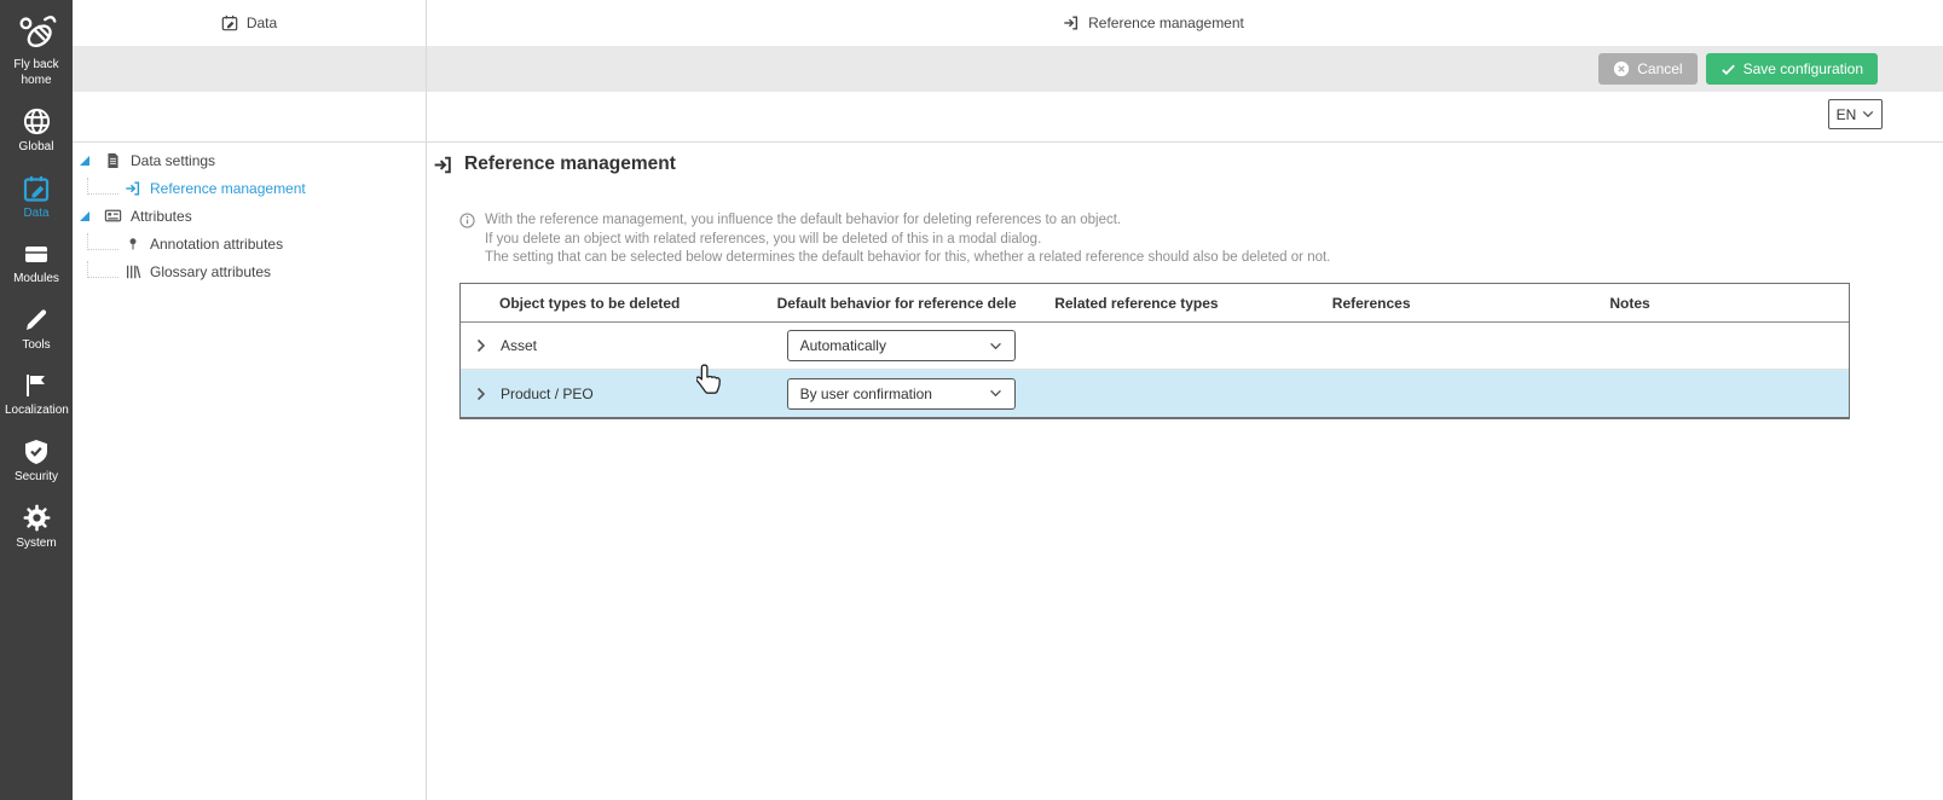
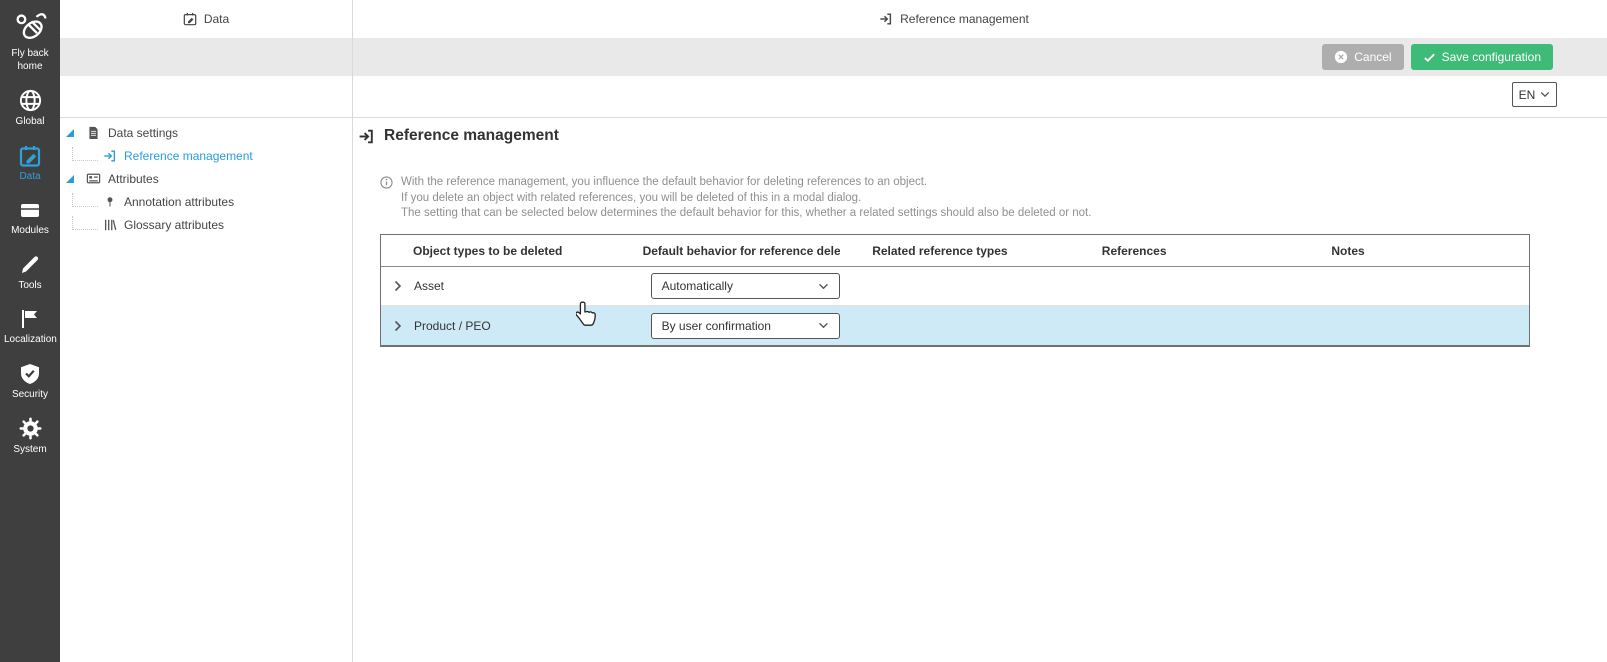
  Fly back home
  Global
  Data
  Modules
  Tools
  Localization
  Security
  System
  Data
  Reference management
  Cancel
  Save configuration
  EN
  Data settings
  Reference management
  Attributes
  Annotation attributes
  Glossary attributes
  Reference management
  With the reference management, you influence the default behavior for deleting references to an object.
  If you delete an object with related references, you will be deleted of this in a modal dialog.
- The setting that can be selected below determines the default behavior for this, whether a related reference should also be deleted or not.
+ The setting that can be selected below determines the default behavior for this, whether a related settings should also be deleted or not.
  Object types to be deleted
  Default behavior for reference dele
  Related reference types
  References
  Notes
  Asset
  Automatically
  Product / PEO
  By user confirmation
